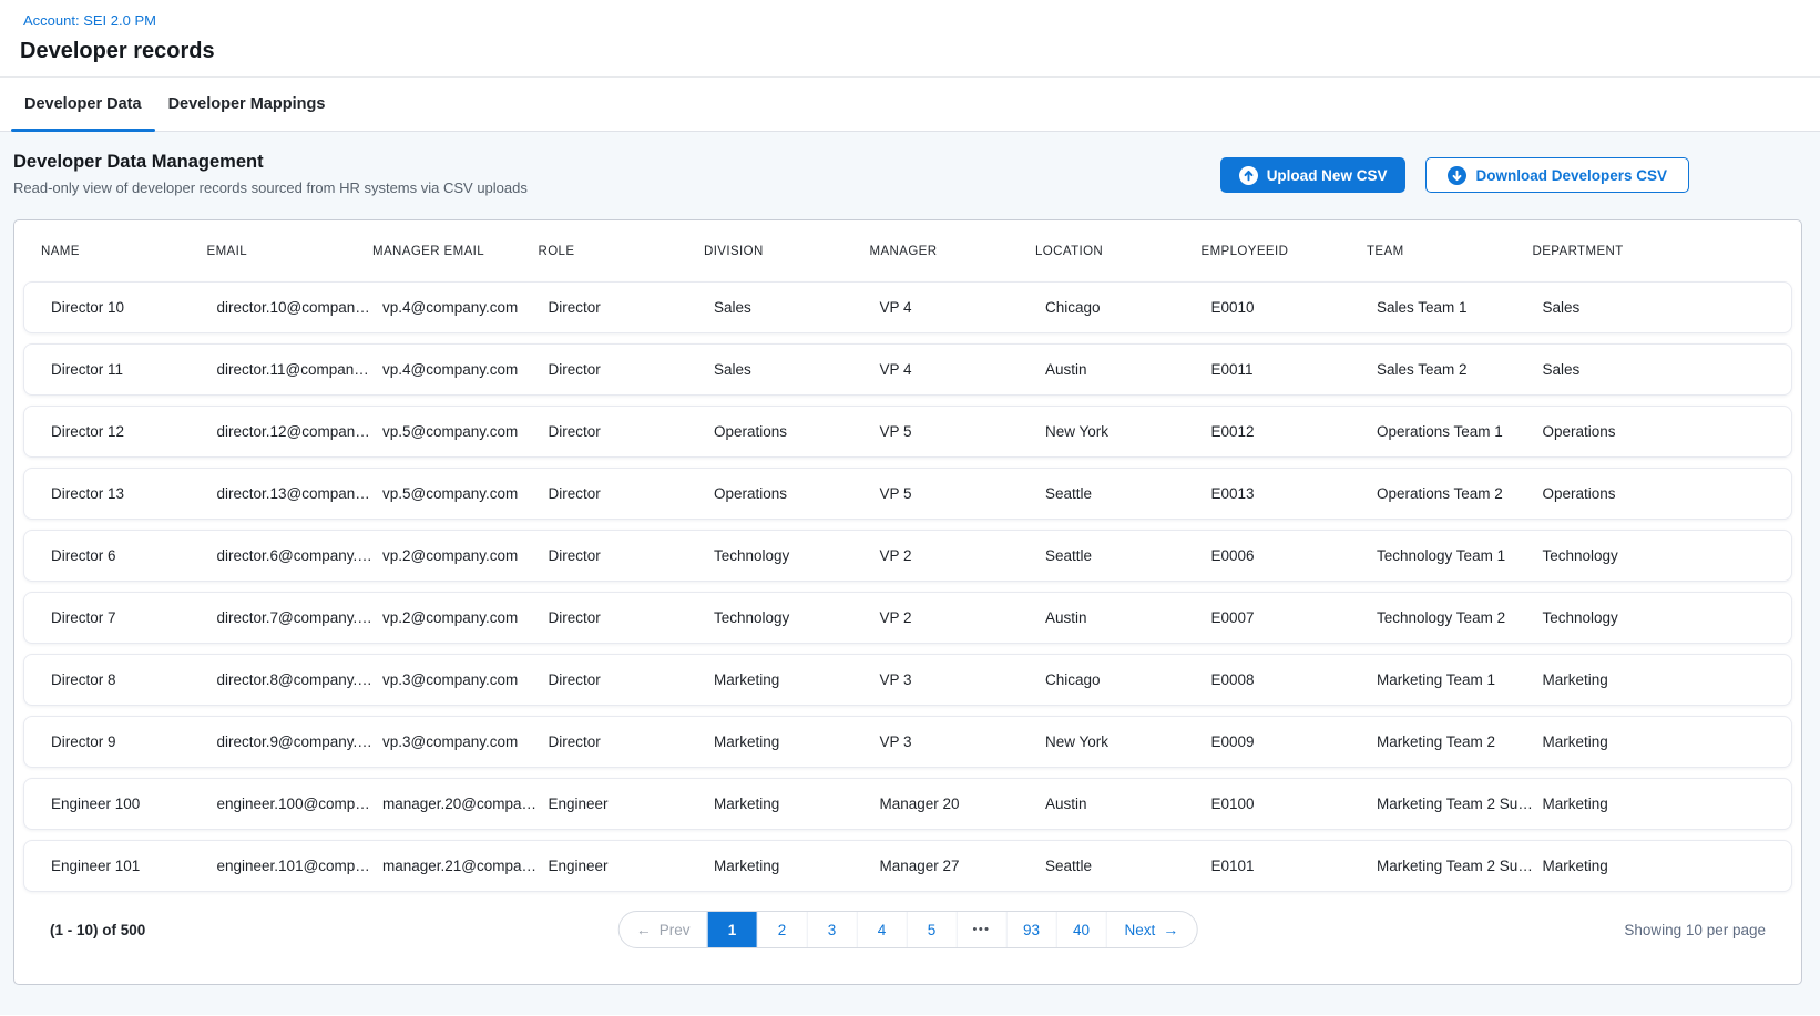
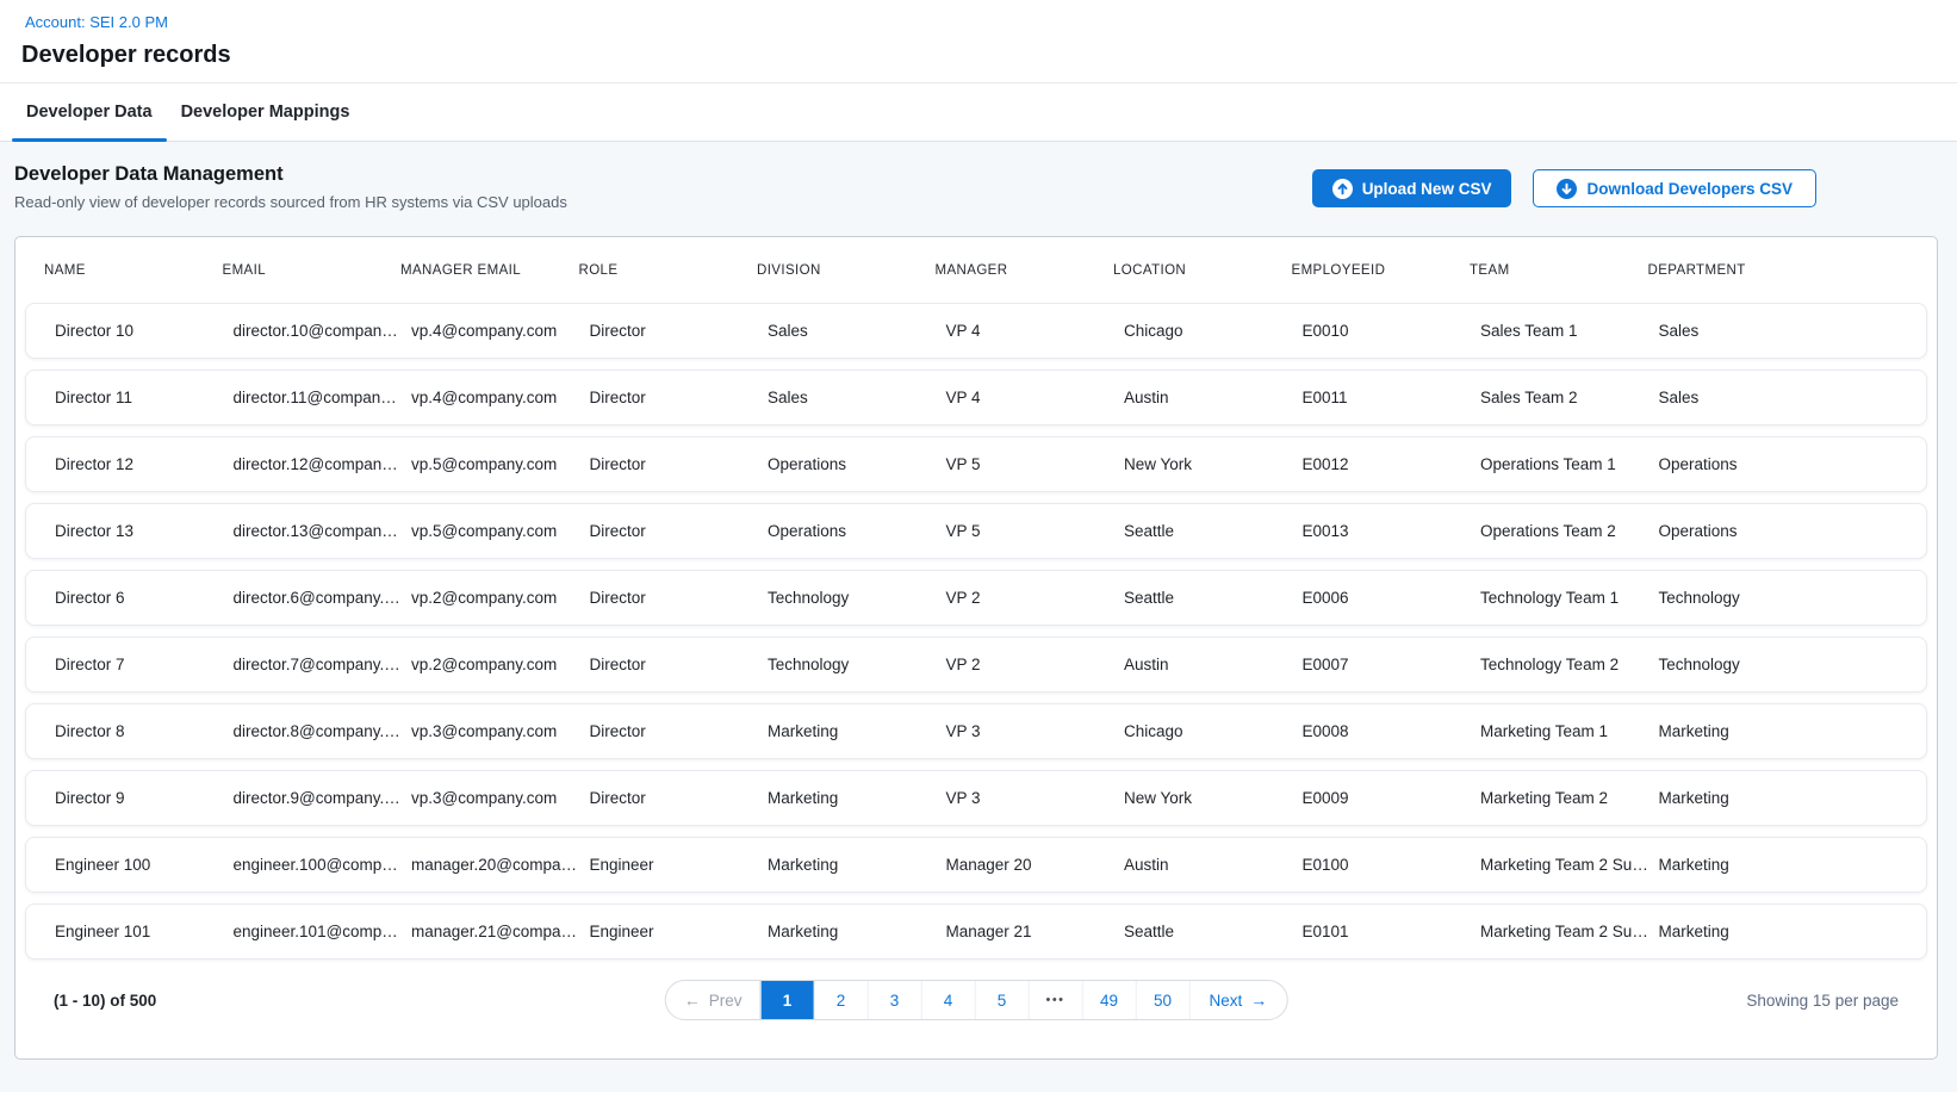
  Account: SEI 2.0 PM
  Developer records
  Developer Data
  Developer Mappings
  Developer Data Management
  Read-only view of developer records sourced from HR systems via CSV uploads
  Upload New CSV
  Download Developers CSV
  NAME
  EMAIL
  MANAGER EMAIL
  ROLE
  DIVISION
  MANAGER
  LOCATION
  EMPLOYEEID
  TEAM
  DEPARTMENT
  Director 10
  director.10@compan…
  vp.4@company.com
  Director
  Sales
  VP 4
  Chicago
  E0010
  Sales Team 1
  Sales
  Director 11
  director.11@compan…
  vp.4@company.com
  Director
  Sales
  VP 4
  Austin
  E0011
  Sales Team 2
  Sales
  Director 12
  director.12@compan…
  vp.5@company.com
  Director
  Operations
  VP 5
  New York
  E0012
  Operations Team 1
  Operations
  Director 13
  director.13@compan…
  vp.5@company.com
  Director
  Operations
  VP 5
  Seattle
  E0013
  Operations Team 2
  Operations
  Director 6
  director.6@company.…
  vp.2@company.com
  Director
  Technology
  VP 2
  Seattle
  E0006
  Technology Team 1
  Technology
  Director 7
  director.7@company.…
  vp.2@company.com
  Director
  Technology
  VP 2
  Austin
  E0007
  Technology Team 2
  Technology
  Director 8
  director.8@company.…
  vp.3@company.com
  Director
  Marketing
  VP 3
  Chicago
  E0008
  Marketing Team 1
  Marketing
  Director 9
  director.9@company.…
  vp.3@company.com
  Director
  Marketing
  VP 3
  New York
  E0009
  Marketing Team 2
  Marketing
  Engineer 100
  engineer.100@comp…
  manager.20@compa…
  Engineer
  Marketing
  Manager 20
  Austin
  E0100
  Marketing Team 2 Su…
  Marketing
  Engineer 101
  engineer.101@comp…
  manager.21@compa…
  Engineer
  Marketing
- Manager 27
+ Manager 21
  Seattle
  E0101
  Marketing Team 2 Su…
  Marketing
  (1 - 10) of 500
  ←
  Prev
  1
  2
  3
  4
  5
  •••
- 93
+ 49
- 40
+ 50
  Next
  →
- Showing 10 per page
+ Showing 15 per page
